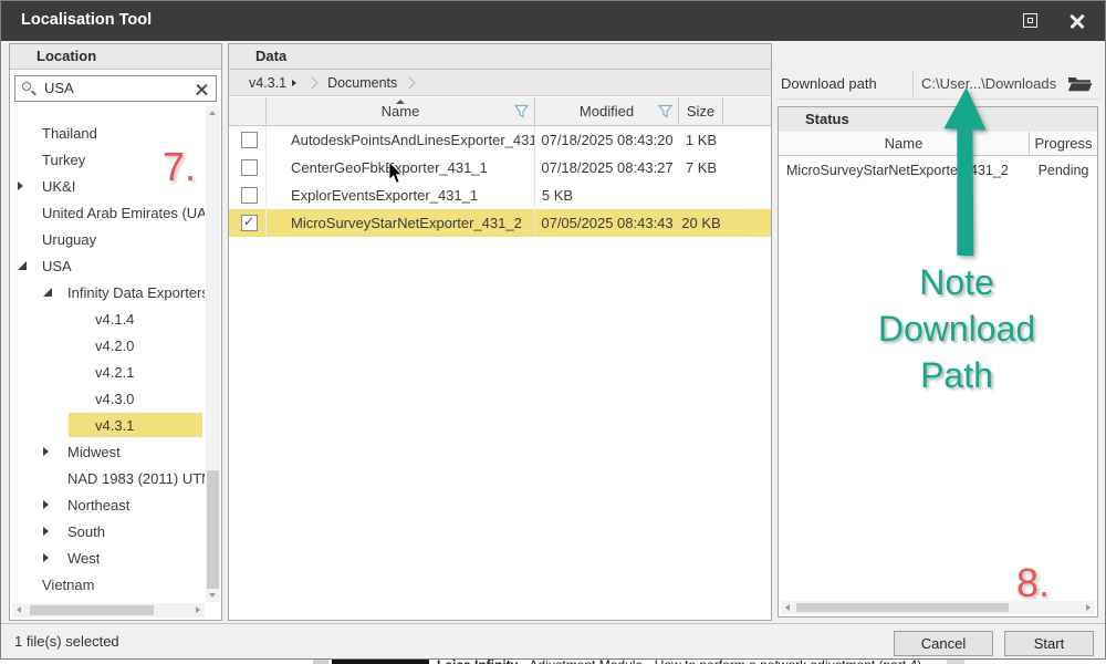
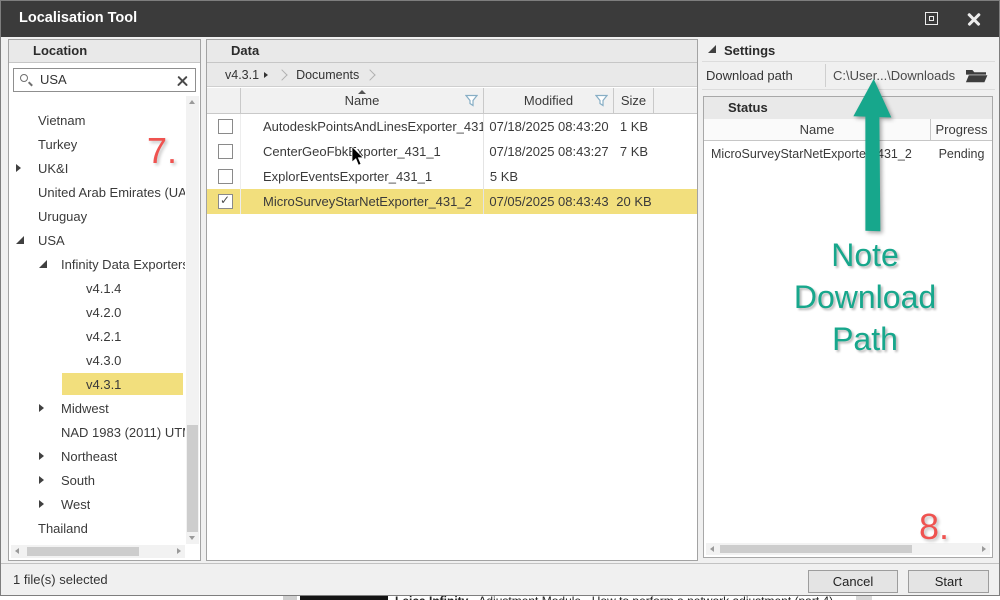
  Localisation Tool
  Location
  USA
- Thailand
+ Vietnam
  Turkey
  UK&I
  United Arab Emirates (UA
  Uruguay
  USA
  Infinity Data Exporter
  v4.1.4
  v4.2.0
  v4.2.1
  v4.3.0
  v4.3.1
  Midwest
  NAD 1983 (2011) UT
  Northeast
  South
  West
- Vietnam
+ Thailand
  Data
  v4.3.1
  Documents
  Name
  Modified
  Size
  AutodeskPointsAndLinesExporter_431
  07/18/2025 08:43:20
  1 KB
  CenterGeoFbkxporter_431_1
  07/18/2025 08:43:27
  7 KB
  ExplorEventsExporter_431_1
  5 KB
  MicroSurveyStarNetExporter_431_2
  07/05/2025 08:43:43
  20 KB
+ Settings
  Download path
  C:\User...\Downloads
  Status
  Name
  Progress
  MicroSurveyStarNetExporte431_2
  Pending
  1 file(s) selected
  Cancel
  Start
  7.
  8.
  Note
  Download
  Path
